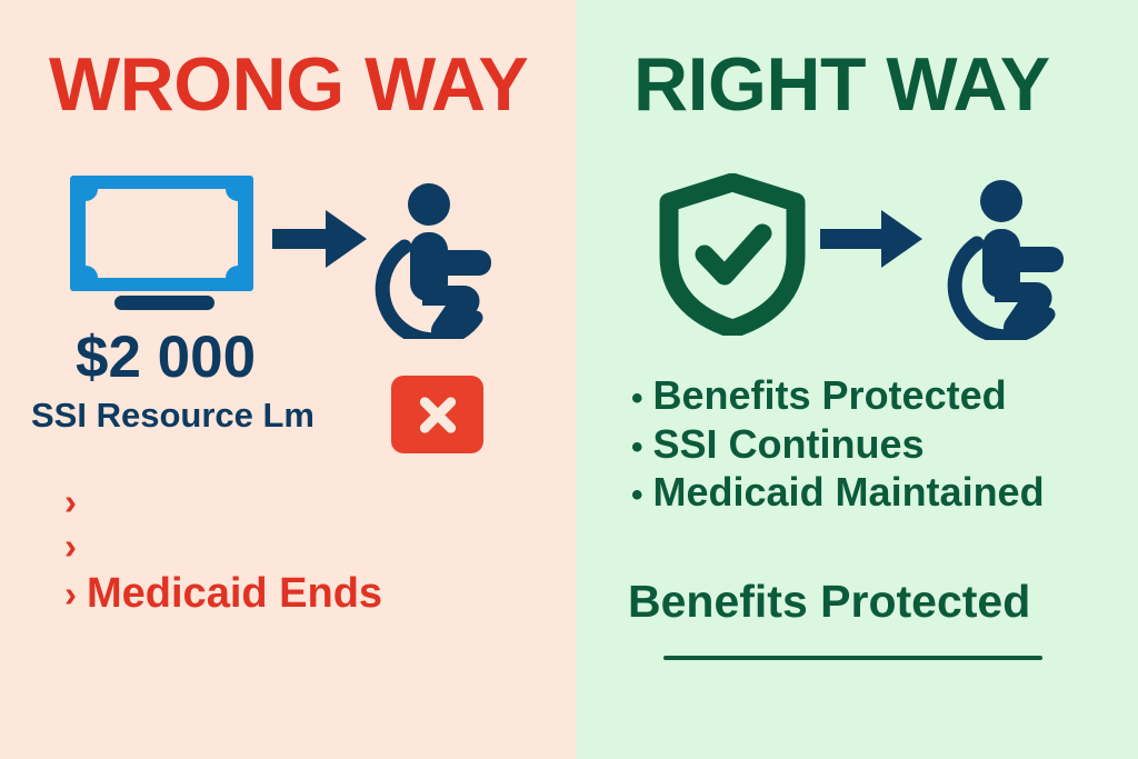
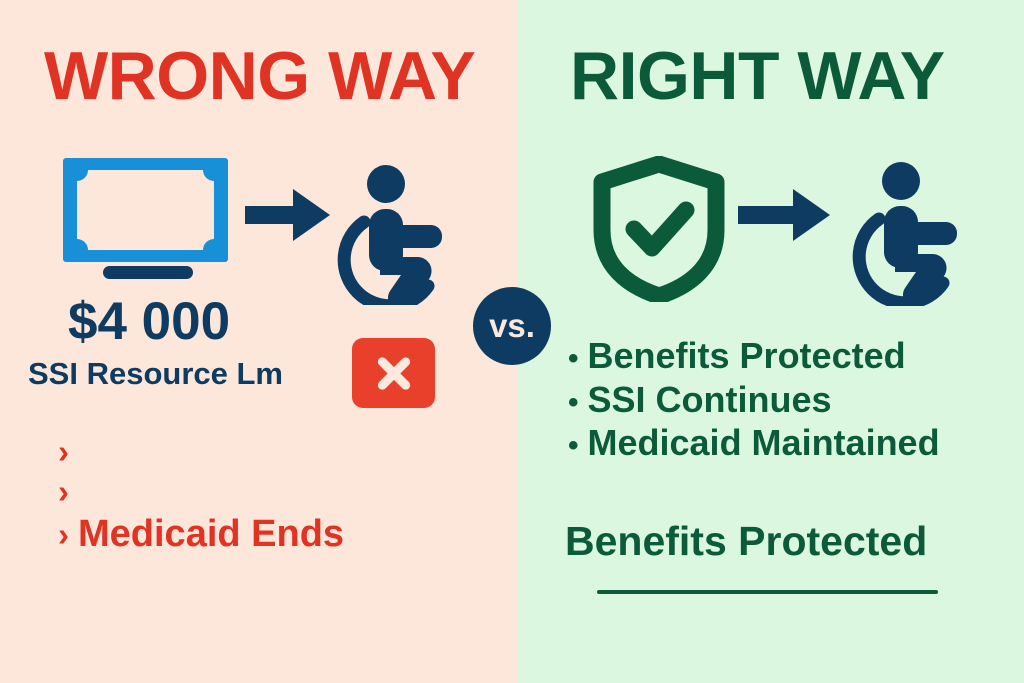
  WRONG WAY
  RIGHT WAY
- $2 000
+ $4 000
  SSI Resource Lm
+ vs.
  ›
  ›
  ›
  Medicaid Ends
  •
  Benefits Protected
  •
  SSI Continues
  •
  Medicaid Maintained
  Benefits Protected
